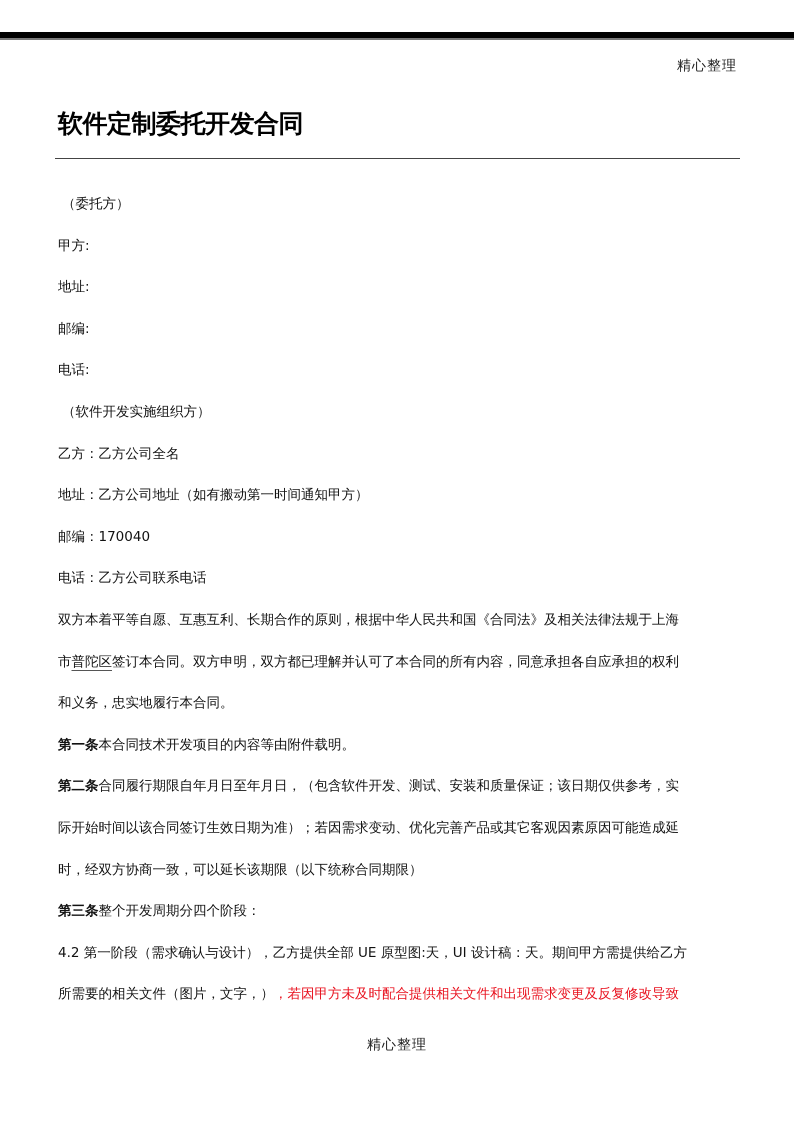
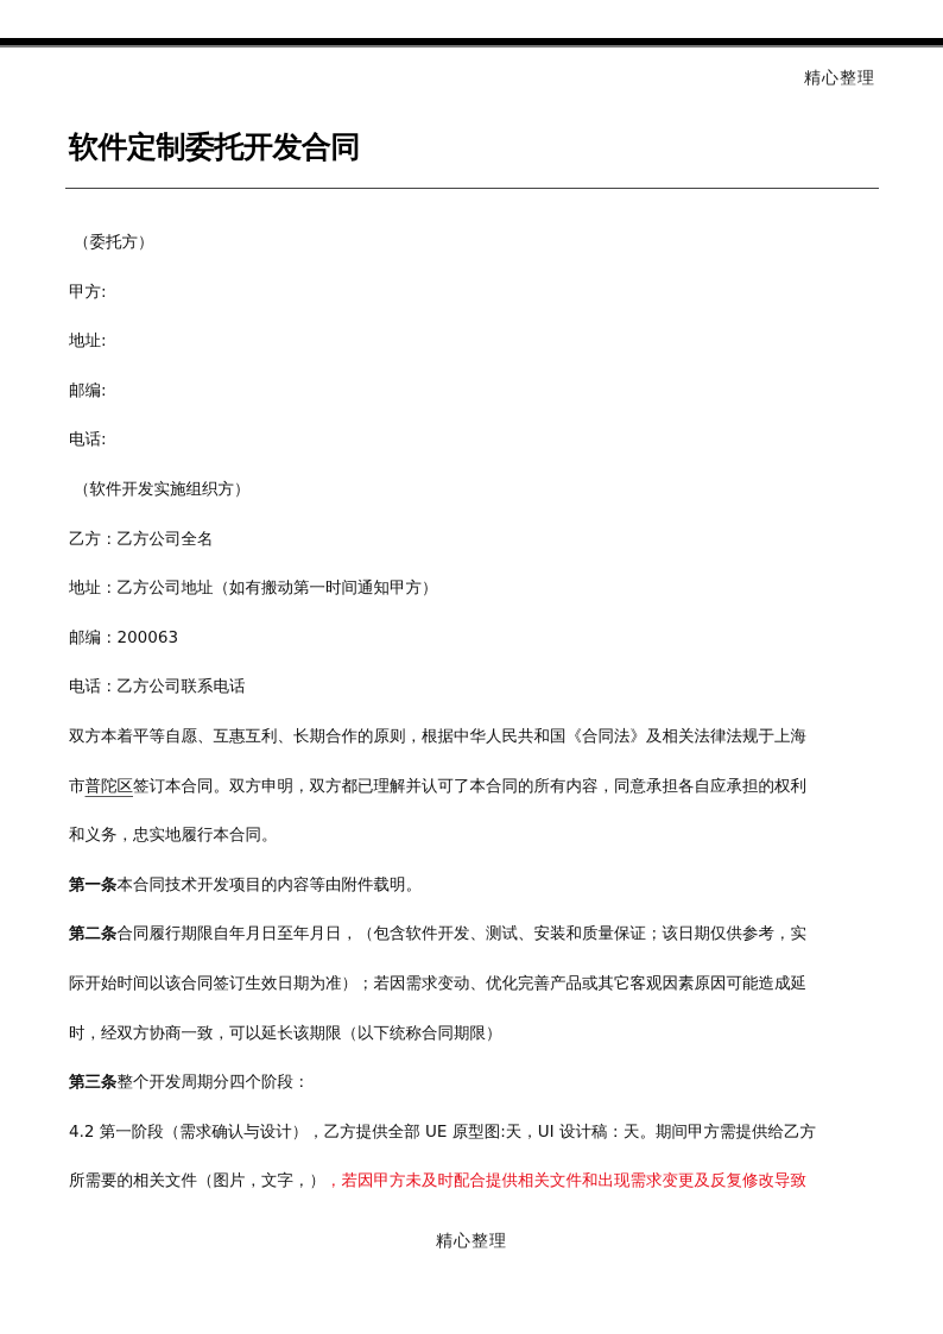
  精心整理
  软件定制委托开发合同
  （委托方）
  甲方:
  地址:
  邮编:
  电话:
  （软件开发实施组织方）
  乙方：乙方公司全名
  地址：乙方公司地址（如有搬动第一时间通知甲方）
- 邮编：170040
+ 邮编：200063
  电话：乙方公司联系电话
  双方本着平等自愿、互惠互利、长期合作的原则，根据中华人民共和国《合同法》及相关法律法规于上海
  市普陀区签订本合同。双方申明，双方都已理解并认可了本合同的所有内容，同意承担各自应承担的权利
  和义务，忠实地履行本合同。
  第一条本合同技术开发项目的内容等由附件载明。
  第二条合同履行期限自年月日至年月日，（包含软件开发、测试、安装和质量保证；该日期仅供参考，实
  际开始时间以该合同签订生效日期为准）；若因需求变动、优化完善产品或其它客观因素原因可能造成延
  时，经双方协商一致，可以延长该期限（以下统称合同期限）
  第三条整个开发周期分四个阶段：
  4.2 第一阶段（需求确认与设计），乙方提供全部 UE 原型图:天，UI 设计稿：天。期间甲方需提供给乙方
  所需要的相关文件（图片，文字，），若因甲方未及时配合提供相关文件和出现需求变更及反复修改导致
  精心整理
